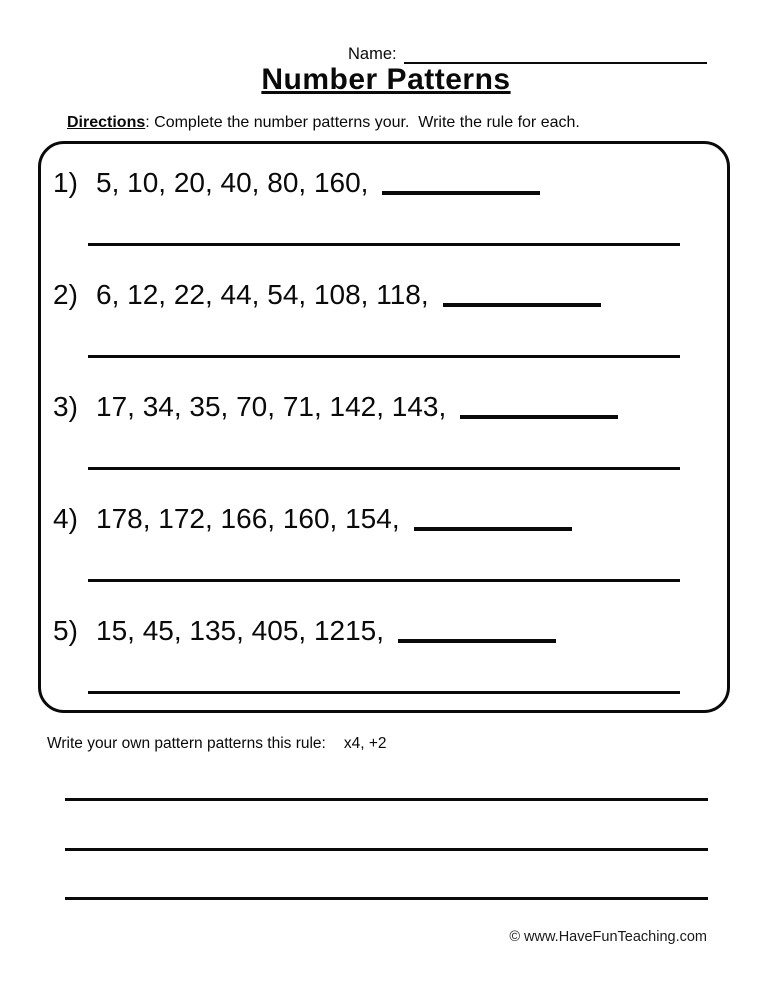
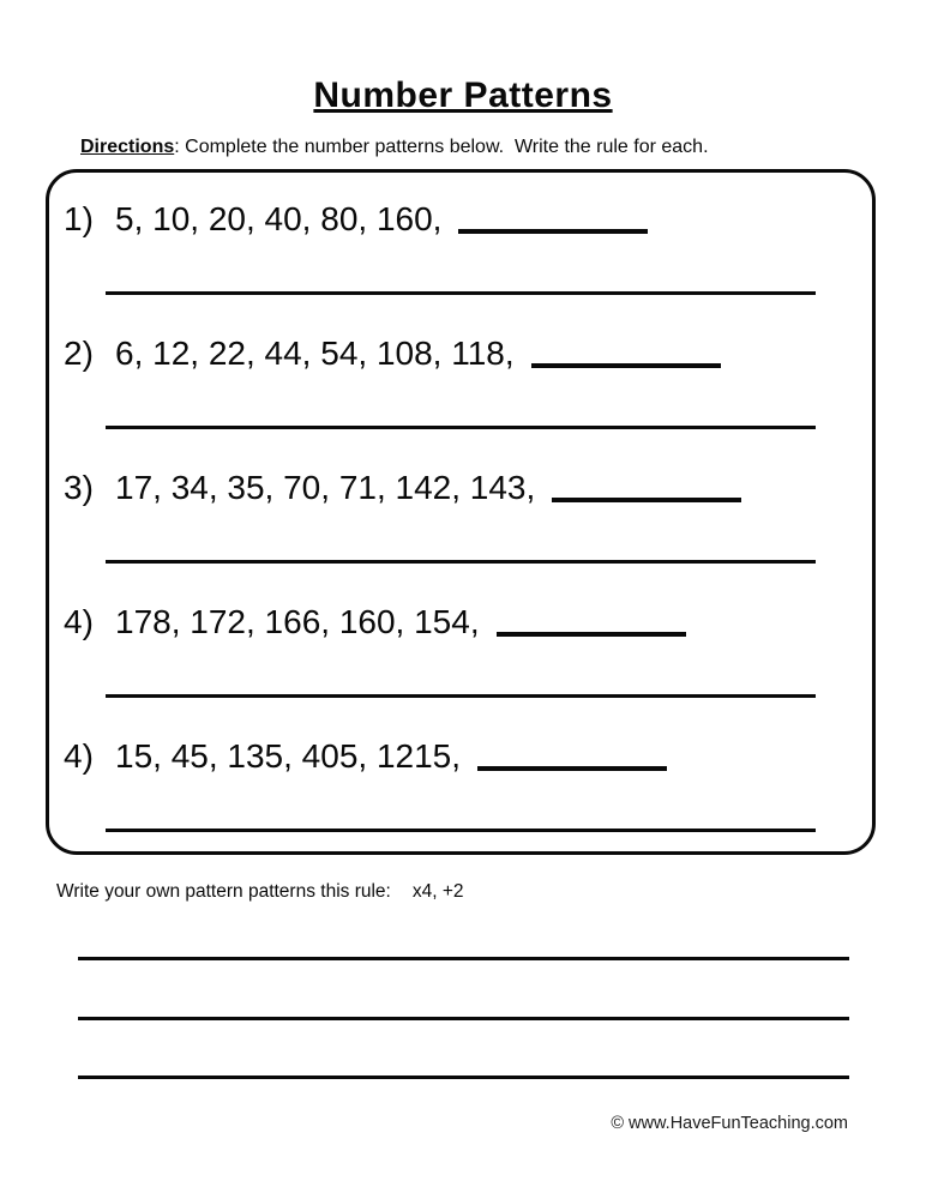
- Name:
  Number Patterns
- Directions: Complete the number patterns your. Write the rule for each.
+ Directions: Complete the number patterns below. Write the rule for each.
  1) 5, 10, 20, 40, 80, 160,
  2) 6, 12, 22, 44, 54, 108, 118,
  3) 17, 34, 35, 70, 71, 142, 143,
  4) 178, 172, 166, 160, 154,
- 5) 15, 45, 135, 405, 1215,
+ 4) 15, 45, 135, 405, 1215,
  Write your own pattern patterns this rule:
  x4, +2
  © www.HaveFunTeaching.com
